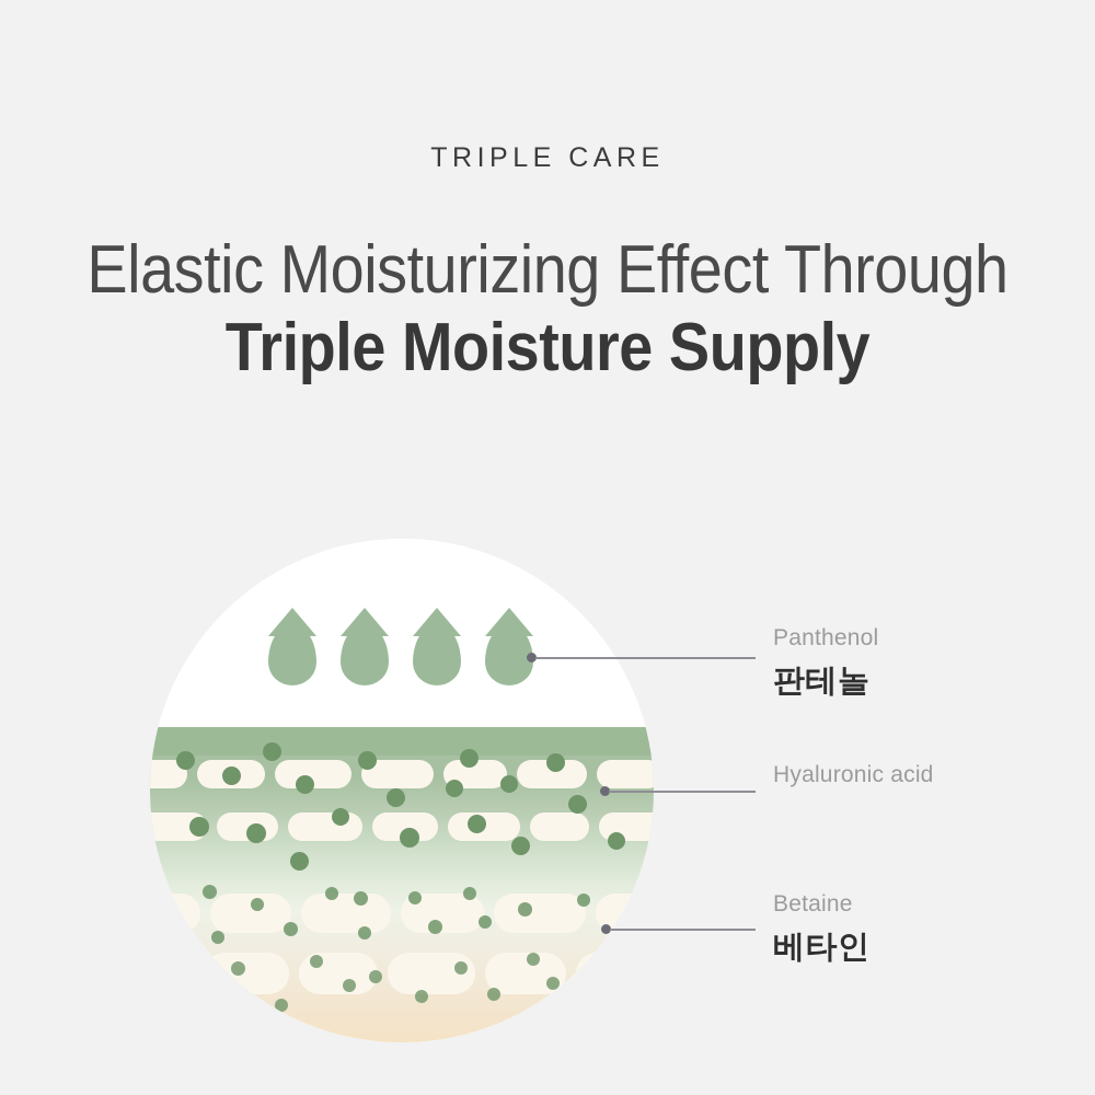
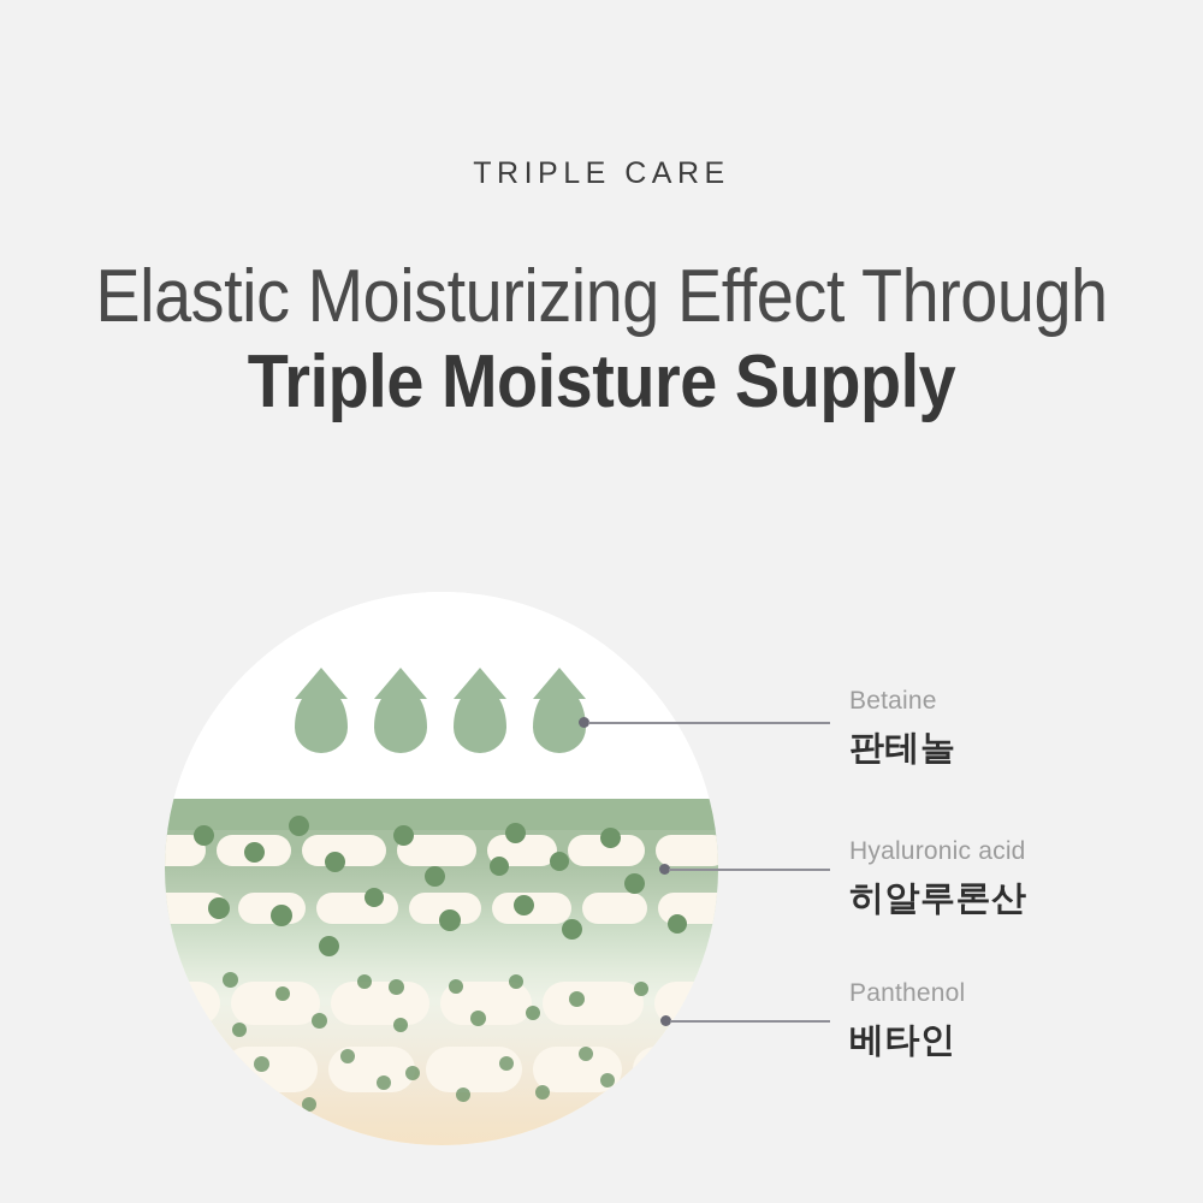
  TRIPLE CARE
  Elastic Moisturizing Effect Through
  Triple Moisture Supply
- Panthenol
+ Betaine
  판테놀
  Hyaluronic acid
+ 히알루론산
- Betaine
+ Panthenol
  베타인
